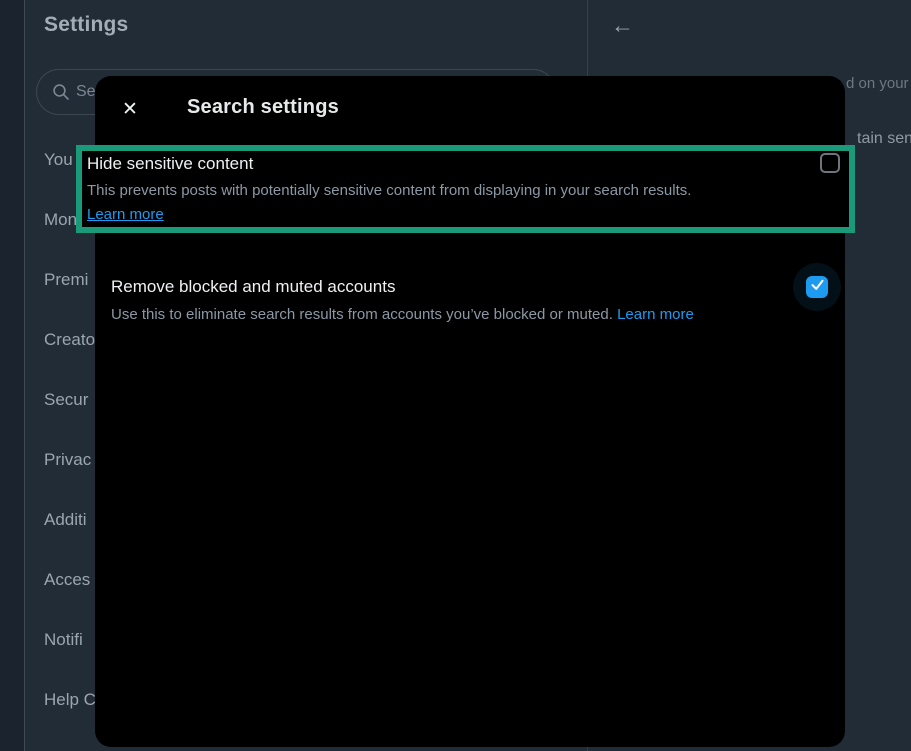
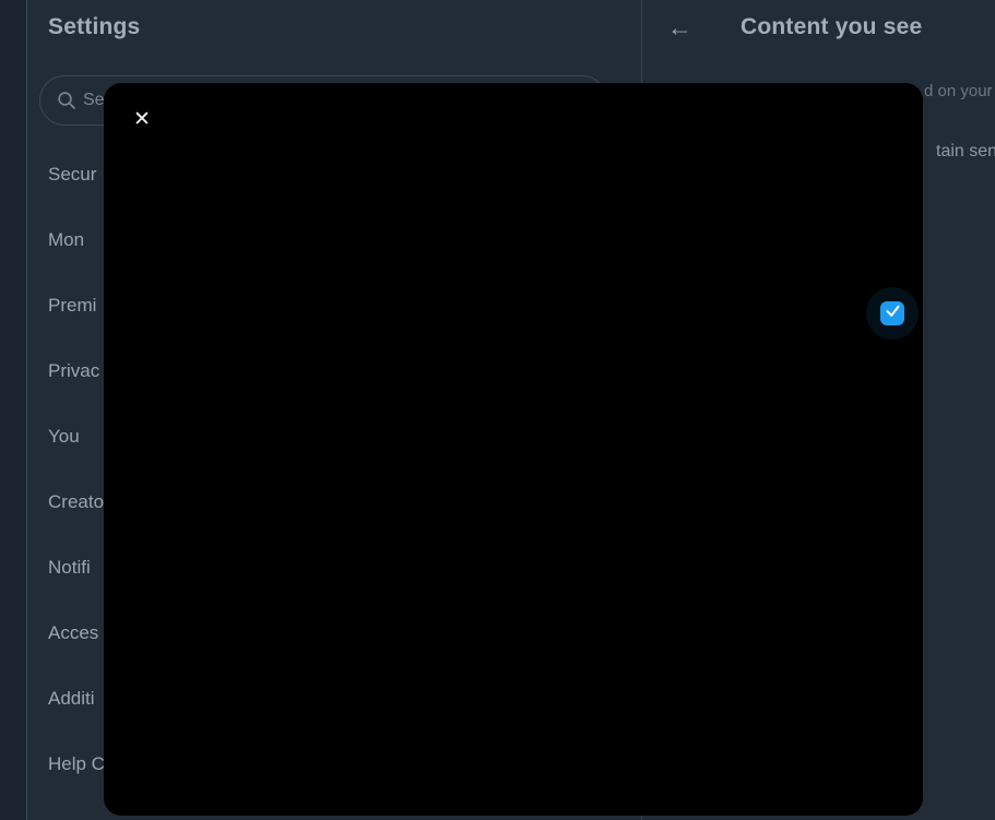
  Settings
  Se
- You
+ Secur
  Mon
  Premi
- Creato
+ Privac
- Secur
+ You
- Privac
+ Creato
- Additi
+ Notifi
  Acces
- Notifi
+ Additi
  Help C
  ←
+ Content you see
  d on your
  tain sen
  ✕
- Search settings
- Remove blocked and muted accounts
- Use this to eliminate search results from accounts you’ve blocked or muted. Learn more
- Hide sensitive content
- This prevents posts with potentially sensitive content from displaying in your search results.
- Learn more
